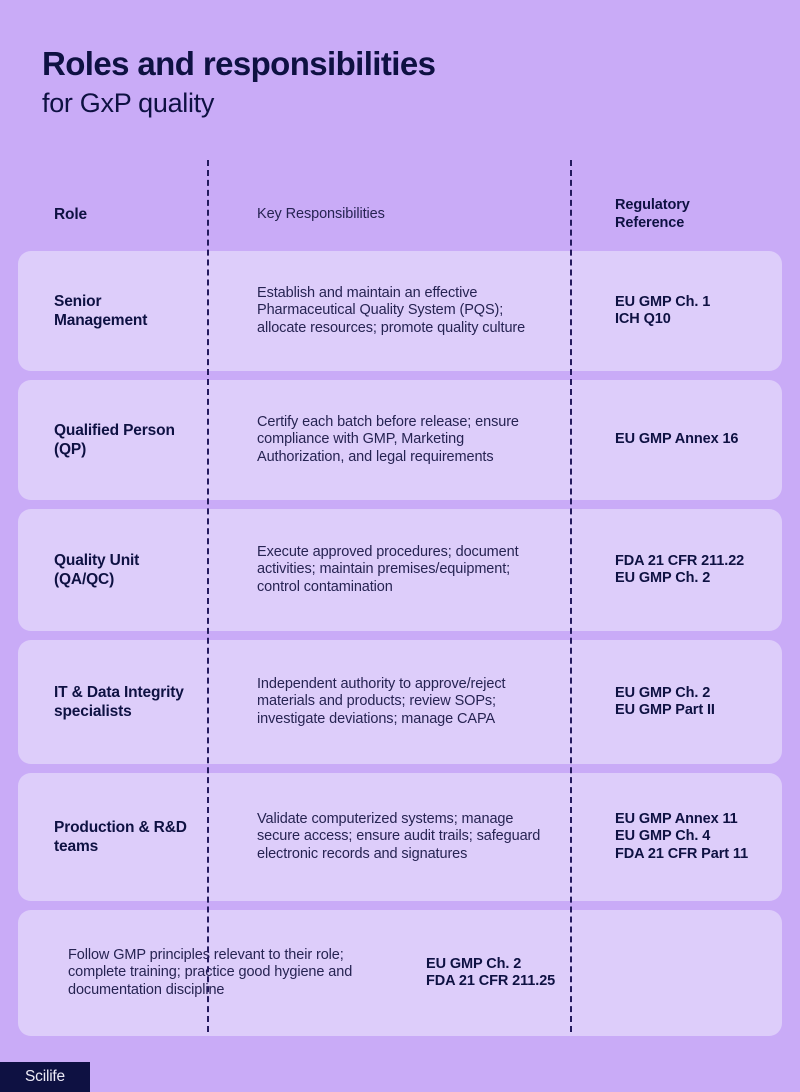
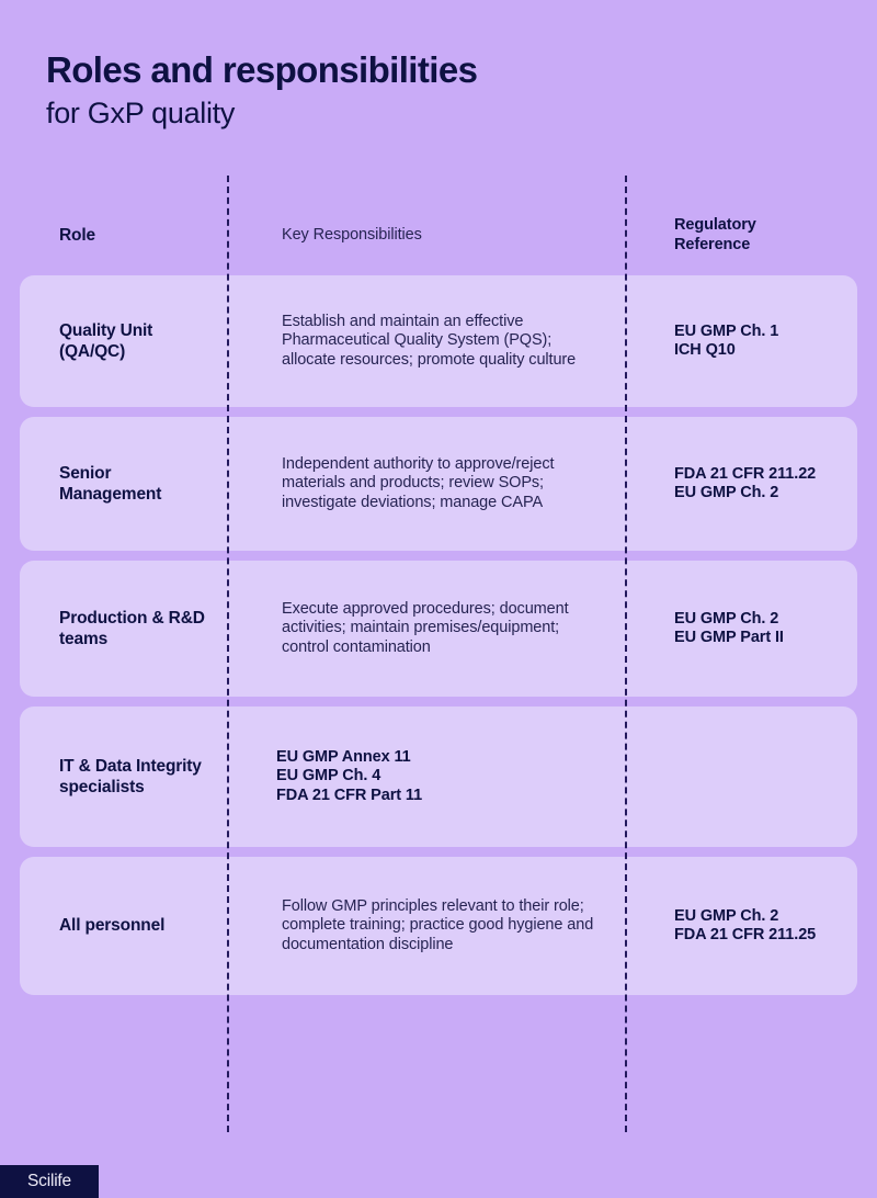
  Roles and responsibilities
  for GxP quality
  Role
  Key Responsibilities
  Regulatory
  Reference
- Senior Management
+ Quality Unit (QA/QC)
  Establish and maintain an effective Pharmaceutical Quality System (PQS); allocate resources; promote quality culture
  EU GMP Ch. 1
  ICH Q10
- Qualified Person (QP)
- Certify each batch before release; ensure compliance with GMP, Marketing Authorization, and legal requirements
- EU GMP Annex 16
- Quality Unit (QA/QC)
+ Senior Management
- Execute approved procedures; document activities; maintain premises/equipment; control contamination
+ Independent authority to approve/reject materials and products; review SOPs; investigate deviations; manage CAPA
  FDA 21 CFR 211.22
  EU GMP Ch. 2
- IT & Data Integrity specialists
+ Production & R&D teams
- Independent authority to approve/reject materials and products; review SOPs; investigate deviations; manage CAPA
+ Execute approved procedures; document activities; maintain premises/equipment; control contamination
  EU GMP Ch. 2
  EU GMP Part II
- Production & R&D teams
+ IT & Data Integrity specialists
- Validate computerized systems; manage secure access; ensure audit trails; safeguard electronic records and signatures
  EU GMP Annex 11
  EU GMP Ch. 4
  FDA 21 CFR Part 11
+ All personnel
  Follow GMP principles relevant to their role; complete training; practice good hygiene and documentation discipline
  EU GMP Ch. 2
  FDA 21 CFR 211.25
  Scilife
